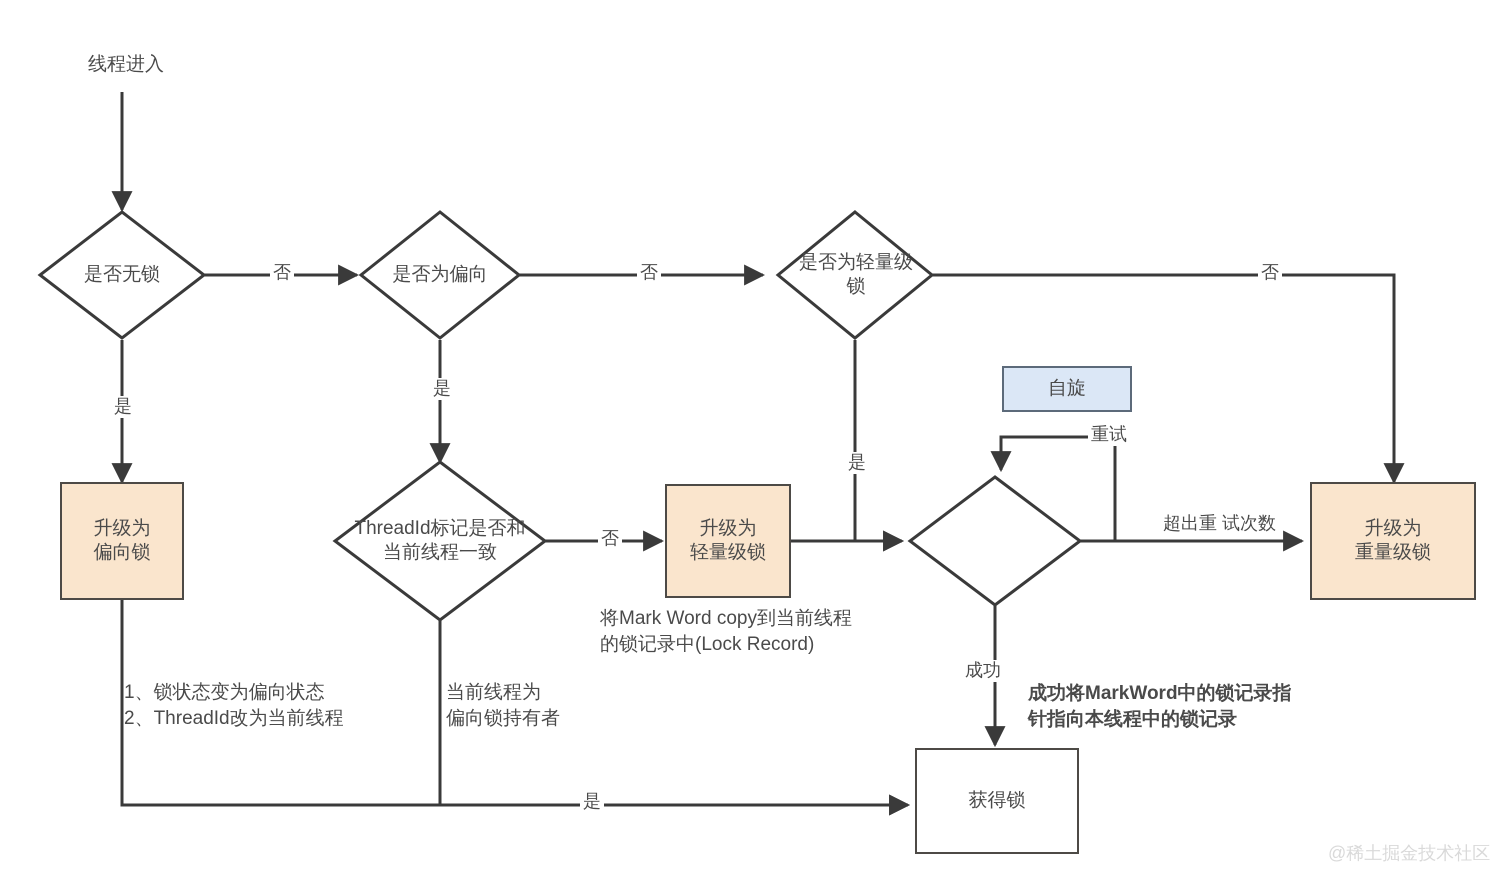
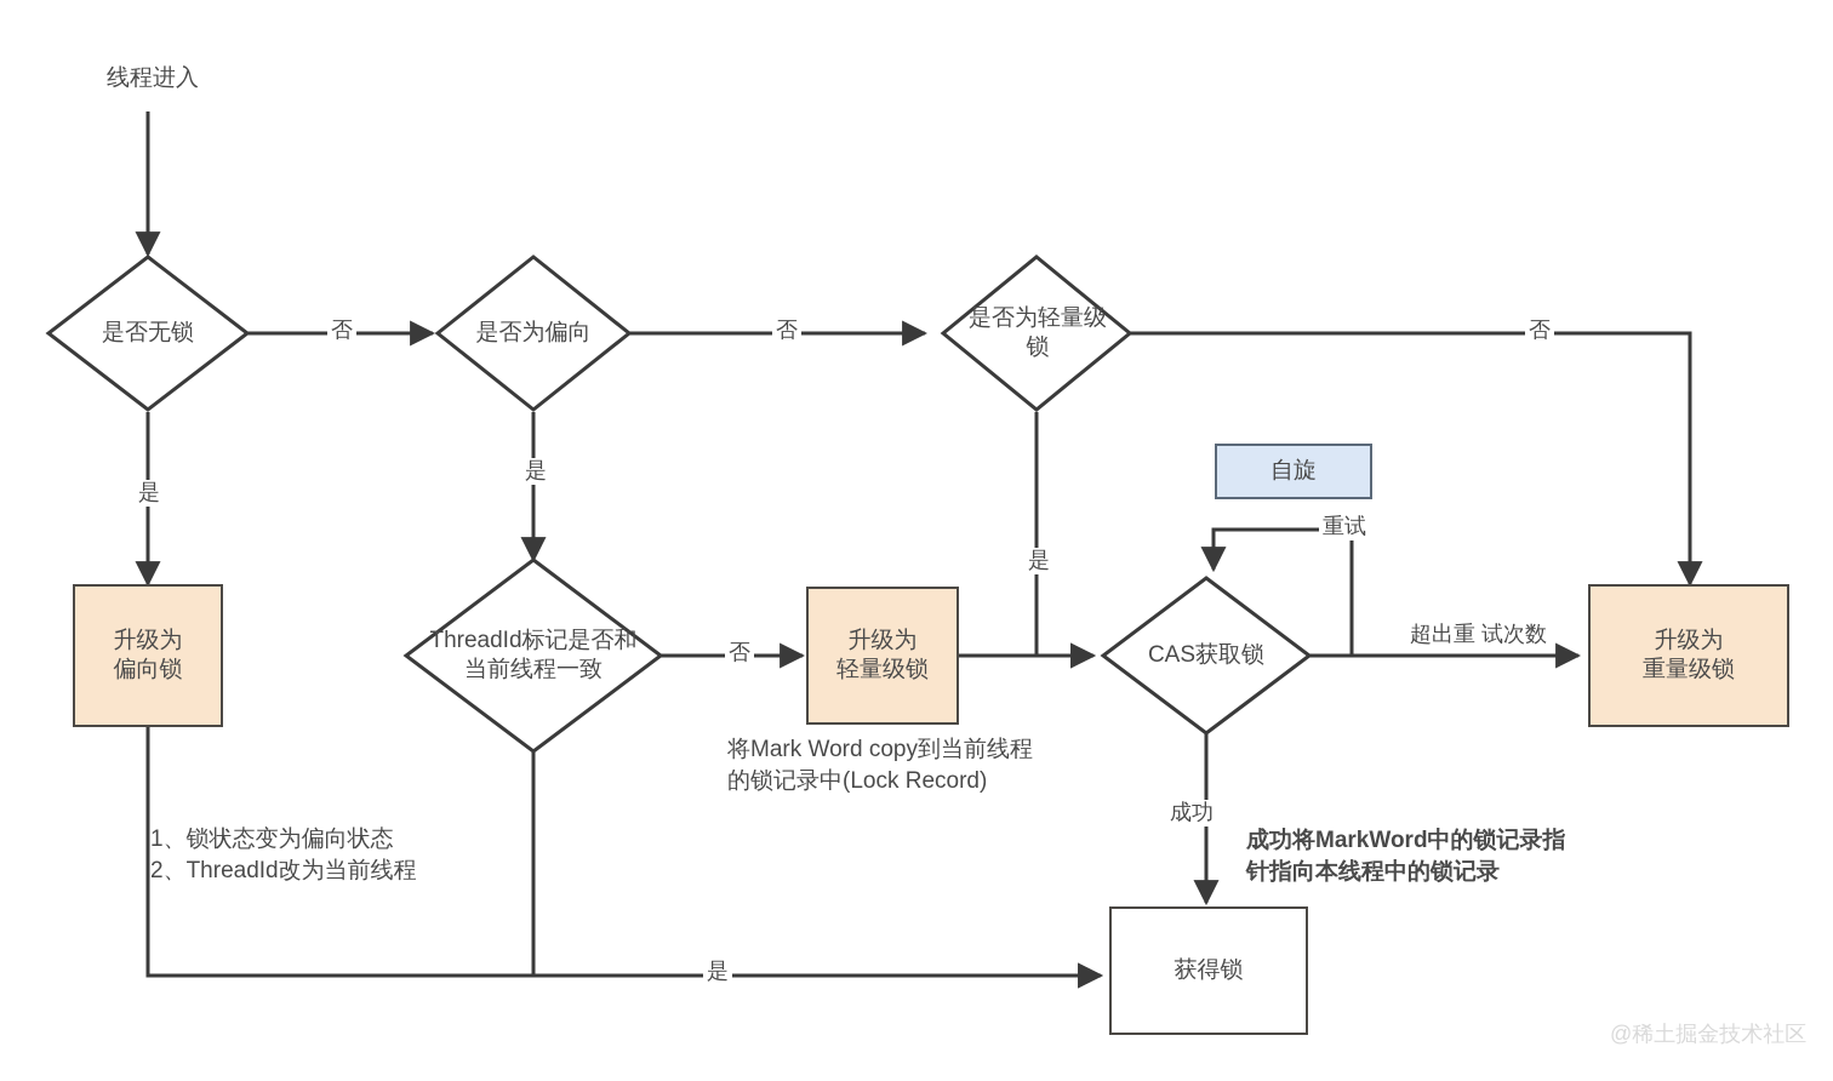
  线程进入
  是否无锁
  是否为偏向
  是否为轻量级
  锁
  ThreadId标记是否和
  当前线程一致
+ CAS获取锁
  升级为
  偏向锁
  升级为
  轻量级锁
  升级为
  重量级锁
  自旋
  获得锁
  否
  否
  否
  否
  是
  是
  是
  是
  重试
  超出重 试次数
  成功
  1、锁状态变为偏向状态
  2、ThreadId改为当前线程
- 当前线程为
- 偏向锁持有者
  将Mark Word copy到当前线程
  的锁记录中(Lock Record)
  成功将MarkWord中的锁记录指
  针指向本线程中的锁记录
  @稀土掘金技术社区
